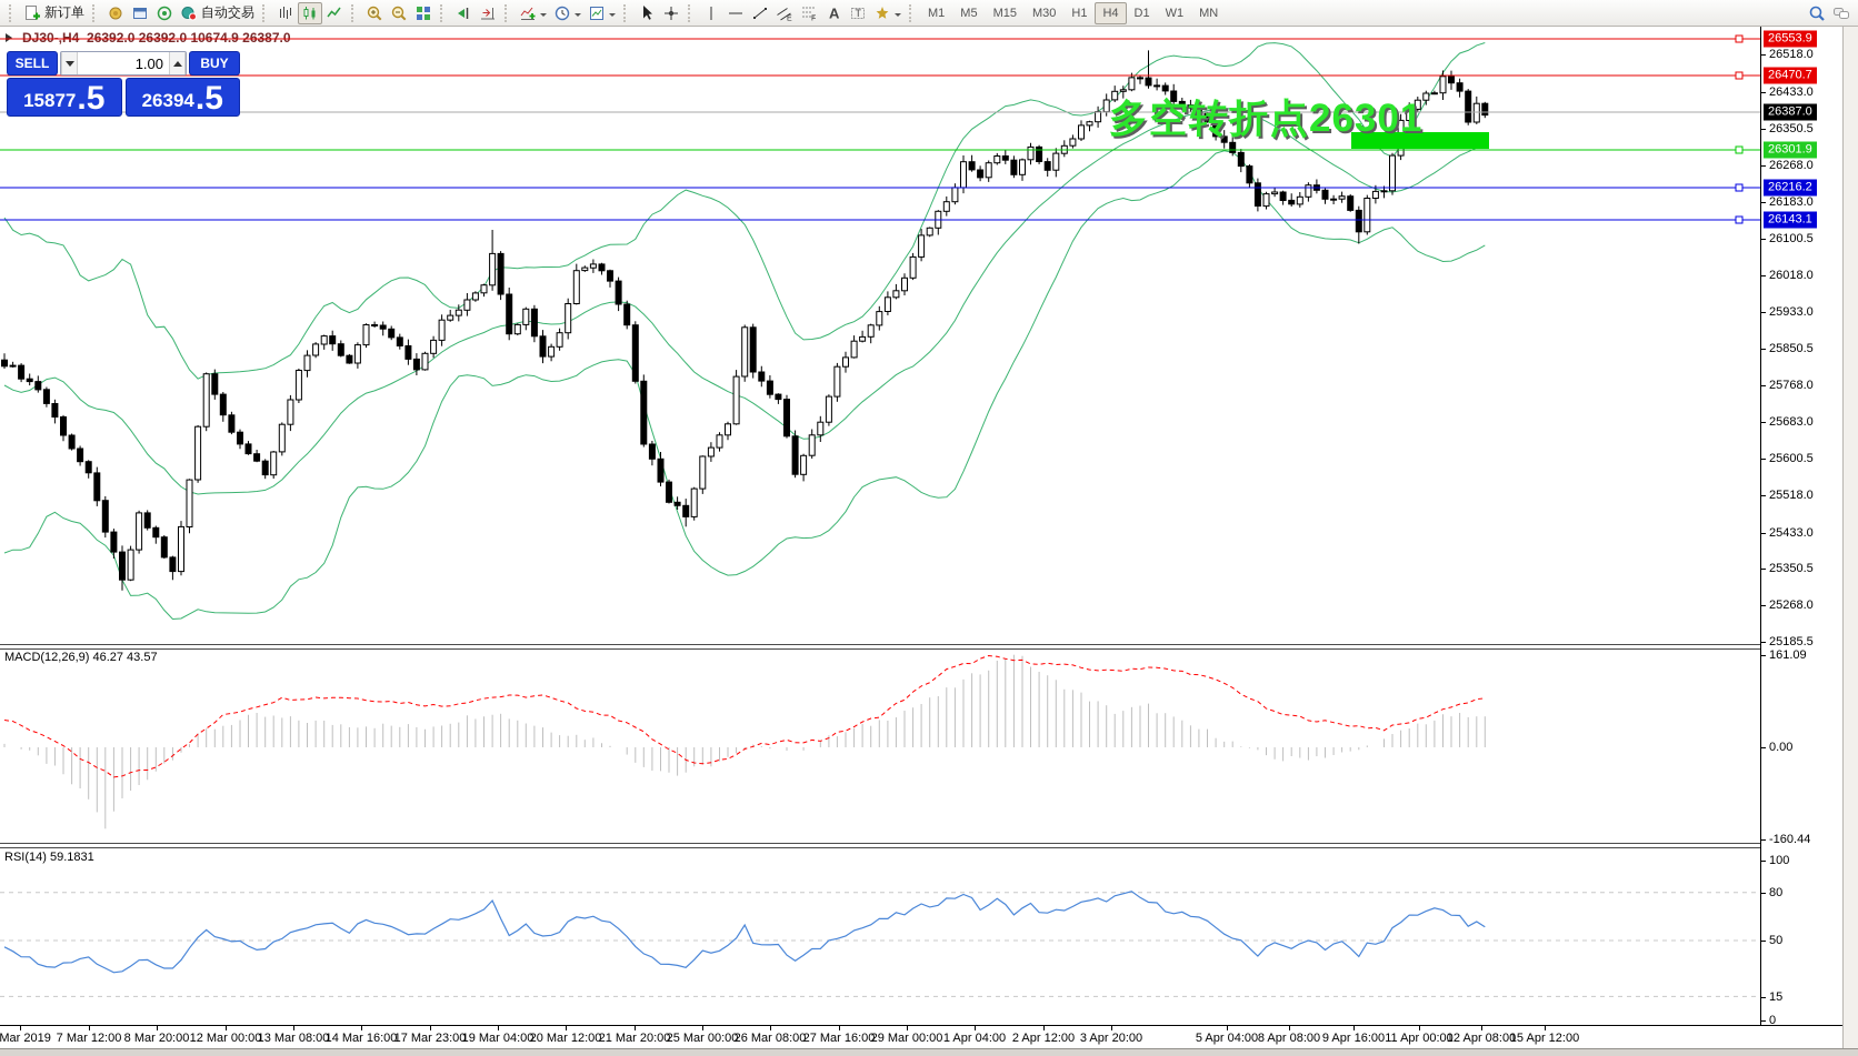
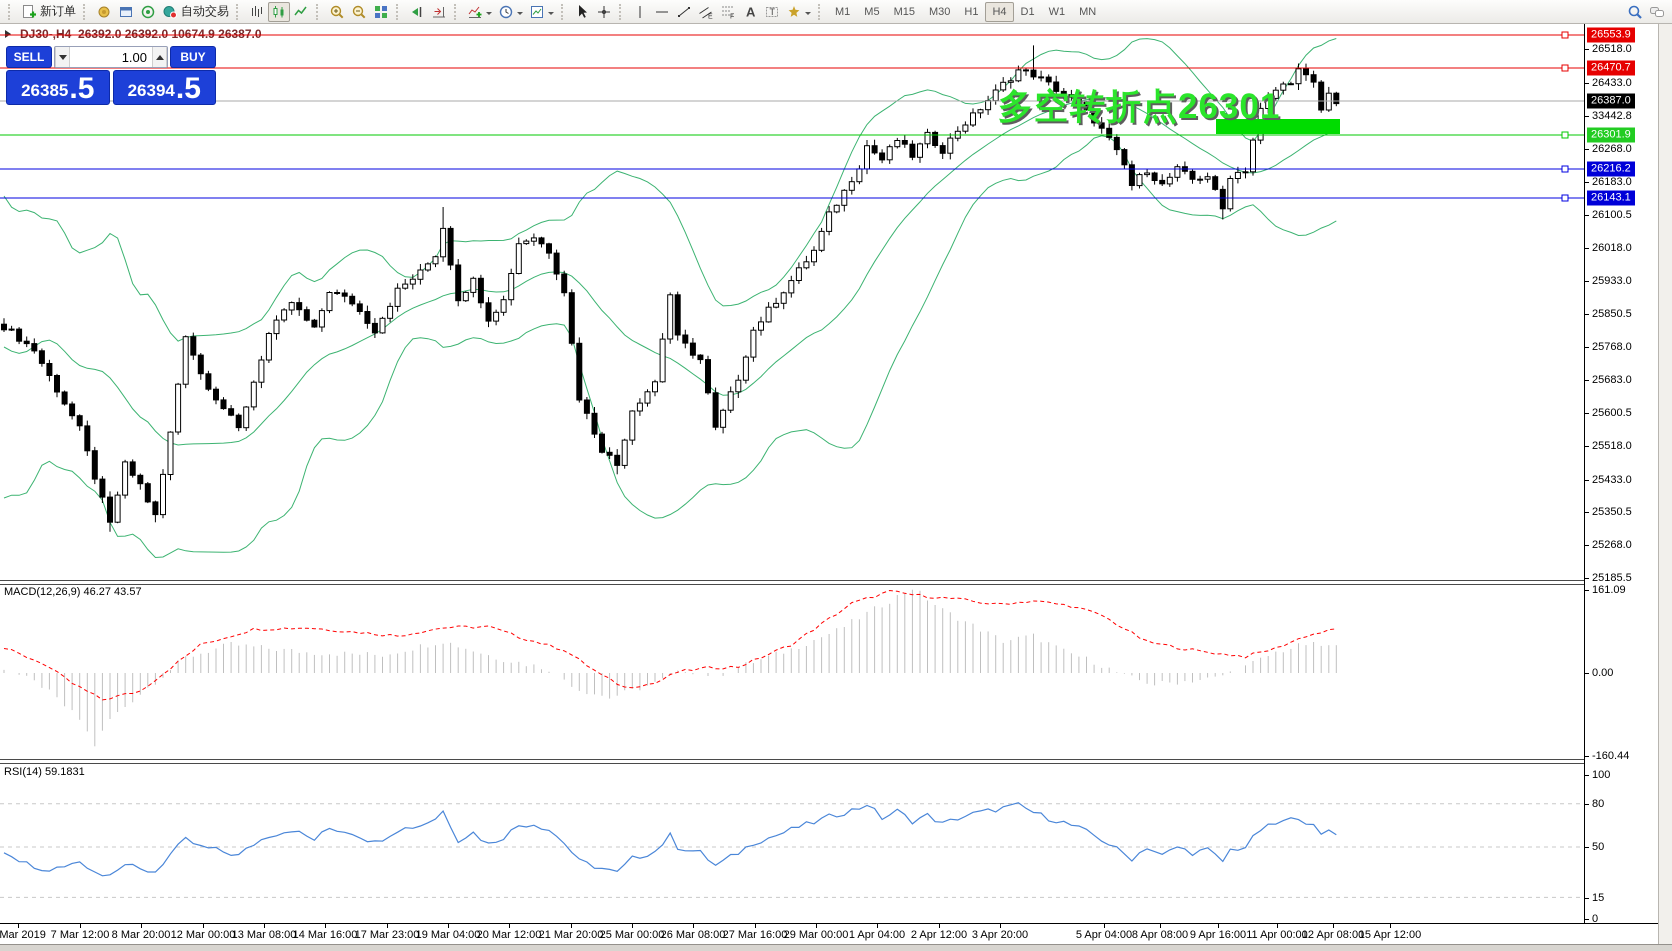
  新订单
  自动交易
  A
  T
  M1
  M5
  M15
  M30
  H1
  H4
  D1
  W1
  MN
  DJ30-,H4 26392.0 26392.0 10674.9 26387.0
  MACD(12,26,9) 46.27 43.57
  RSI(14) 59.1831
  多空转折点26301
  SELL
  1.00
  BUY
- 15877
+ 26385
  .5
  26394
  .5
  26518.0
  26433.0
- 26350.5
+ 33442.8
  26268.0
  26183.0
  26100.5
  26018.0
  25933.0
  25850.5
  25768.0
  25683.0
  25600.5
  25518.0
  25433.0
  25350.5
  25268.0
  25185.5
  161.09
  0.00
  -160.44
  100
  80
  50
  15
  0
  26553.9
  26470.7
  26387.0
  26301.9
  26216.2
  26143.1
  Mar 2019
  7 Mar 12:00
  8 Mar 20:00
  12 Mar 00:00
  13 Mar 08:00
  14 Mar 16:00
  17 Mar 23:00
  19 Mar 04:00
  20 Mar 12:00
  21 Mar 20:00
  25 Mar 00:00
  26 Mar 08:00
  27 Mar 16:00
  29 Mar 00:00
  1 Apr 04:00
  2 Apr 12:00
  3 Apr 20:00
  5 Apr 04:00
  8 Apr 08:00
  9 Apr 16:00
  11 Apr 00:00
  12 Apr 08:00
  15 Apr 12:00
